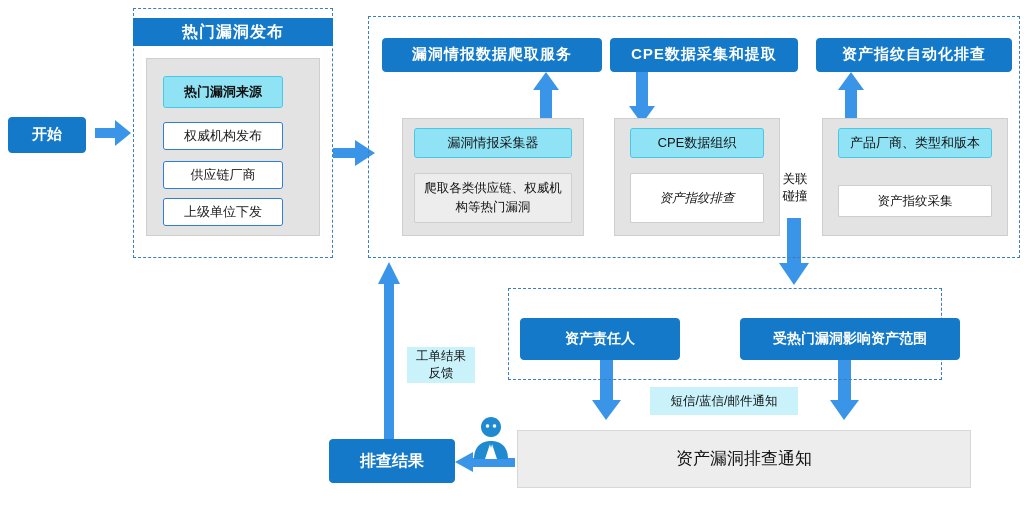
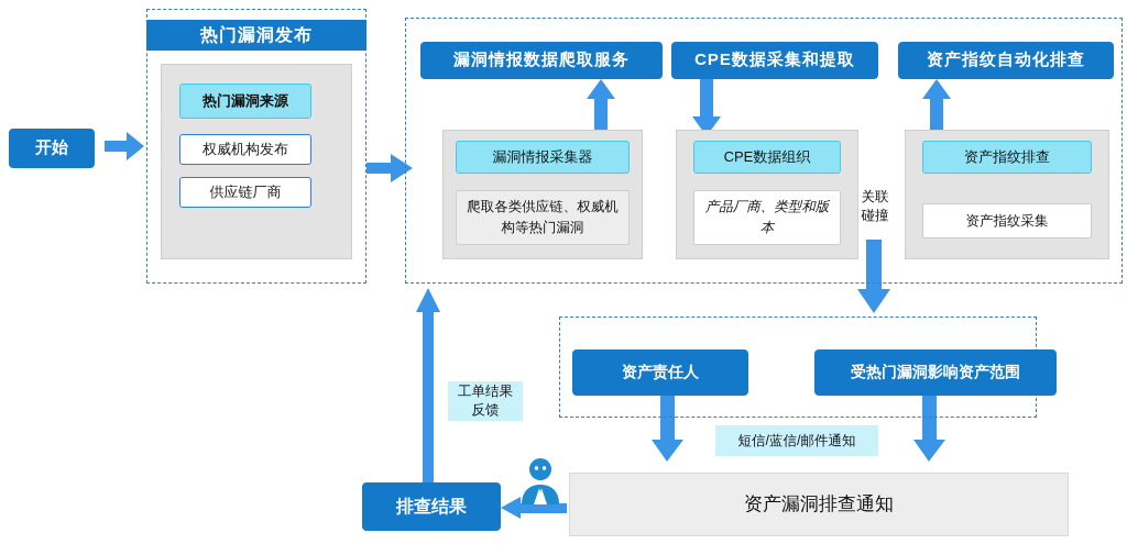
  开始
  热门漏洞发布
  热门漏洞来源
  权威机构发布
  供应链厂商
- 上级单位下发
  漏洞情报数据爬取服务
  漏洞情报采集器
  爬取各类供应链、权威机构等热门漏洞
  CPE数据采集和提取
  CPE数据组织
- 资产指纹排查
+ 产品厂商、类型和版本
  关联碰撞
  资产指纹自动化排查
- 产品厂商、类型和版本
+ 资产指纹排查
  资产指纹采集
  资产责任人
  受热门漏洞影响资产范围
  短信/蓝信/邮件通知
  资产漏洞排查通知
  排查结果
  工单结果反馈
